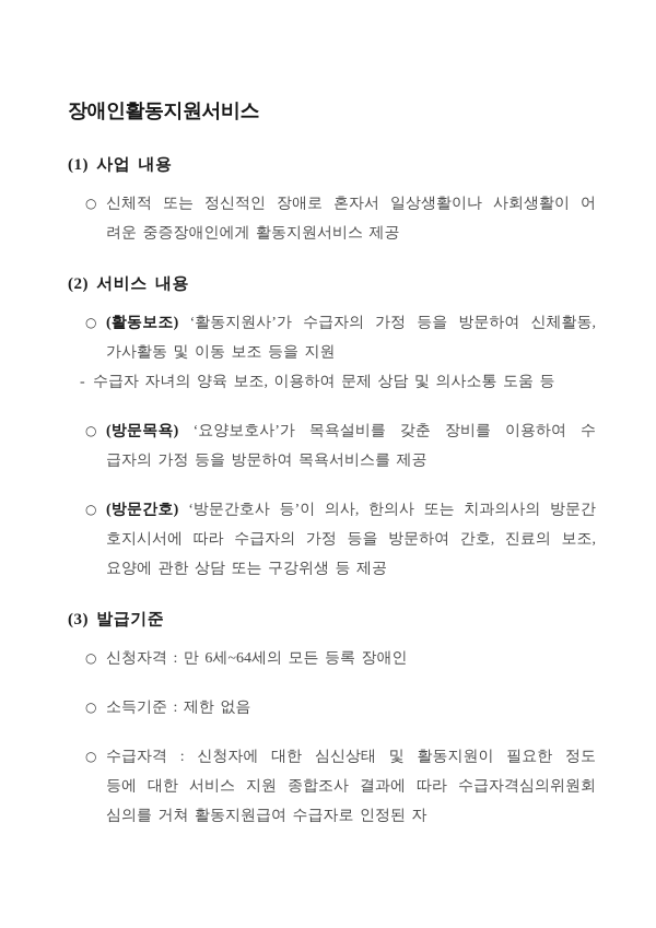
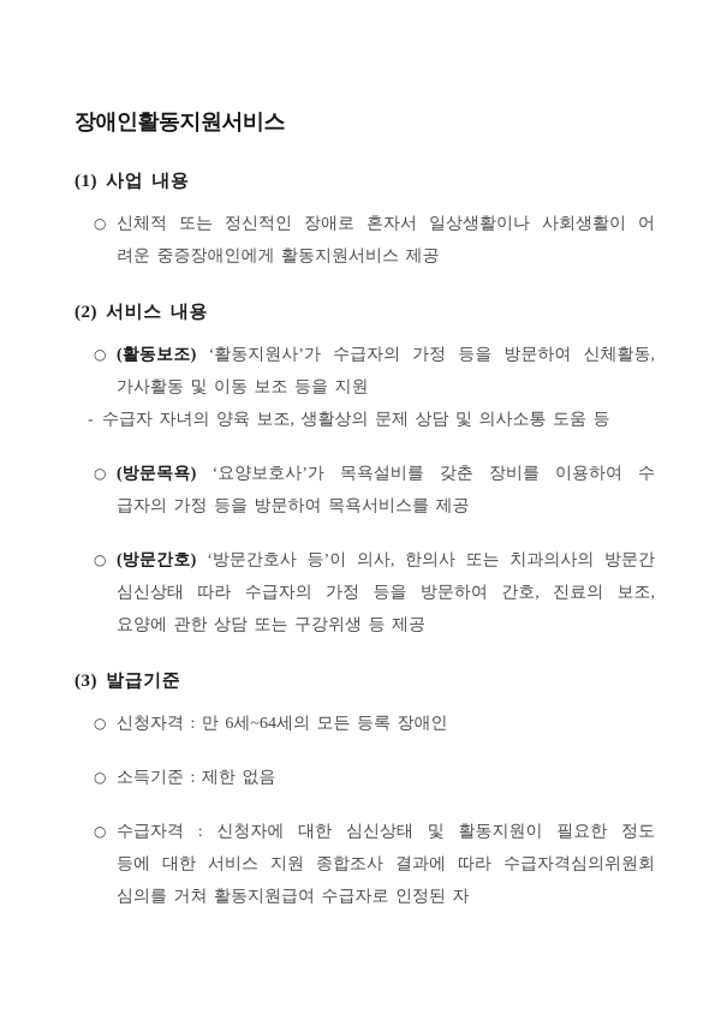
  장애인활동지원서비스
  (1) 사업 내용
  ○
  신체적 또는 정신적인 장애로 혼자서 일상생활이나 사회생활이 어
  려운 중증장애인에게 활동지원서비스 제공
  (2) 서비스 내용
  ○
  (활동보조) ‘활동지원사’가 수급자의 가정 등을 방문하여 신체활동,
  가사활동 및 이동 보조 등을 지원
  -
- 수급자 자녀의 양육 보조, 이용하여 문제 상담 및 의사소통 도움 등
+ 수급자 자녀의 양육 보조, 생활상의 문제 상담 및 의사소통 도움 등
  ○
  (방문목욕) ‘요양보호사’가 목욕설비를 갖춘 장비를 이용하여 수
  급자의 가정 등을 방문하여 목욕서비스를 제공
  ○
  (방문간호) ‘방문간호사 등’이 의사, 한의사 또는 치과의사의 방문간
- 호지시서에 따라 수급자의 가정 등을 방문하여 간호, 진료의 보조,
+ 심신상태 따라 수급자의 가정 등을 방문하여 간호, 진료의 보조,
  요양에 관한 상담 또는 구강위생 등 제공
  (3) 발급기준
  ○
  신청자격 : 만 6세~64세의 모든 등록 장애인
  ○
  소득기준 : 제한 없음
  ○
  수급자격 : 신청자에 대한 심신상태 및 활동지원이 필요한 정도
  등에 대한 서비스 지원 종합조사 결과에 따라 수급자격심의위원회
  심의를 거쳐 활동지원급여 수급자로 인정된 자
